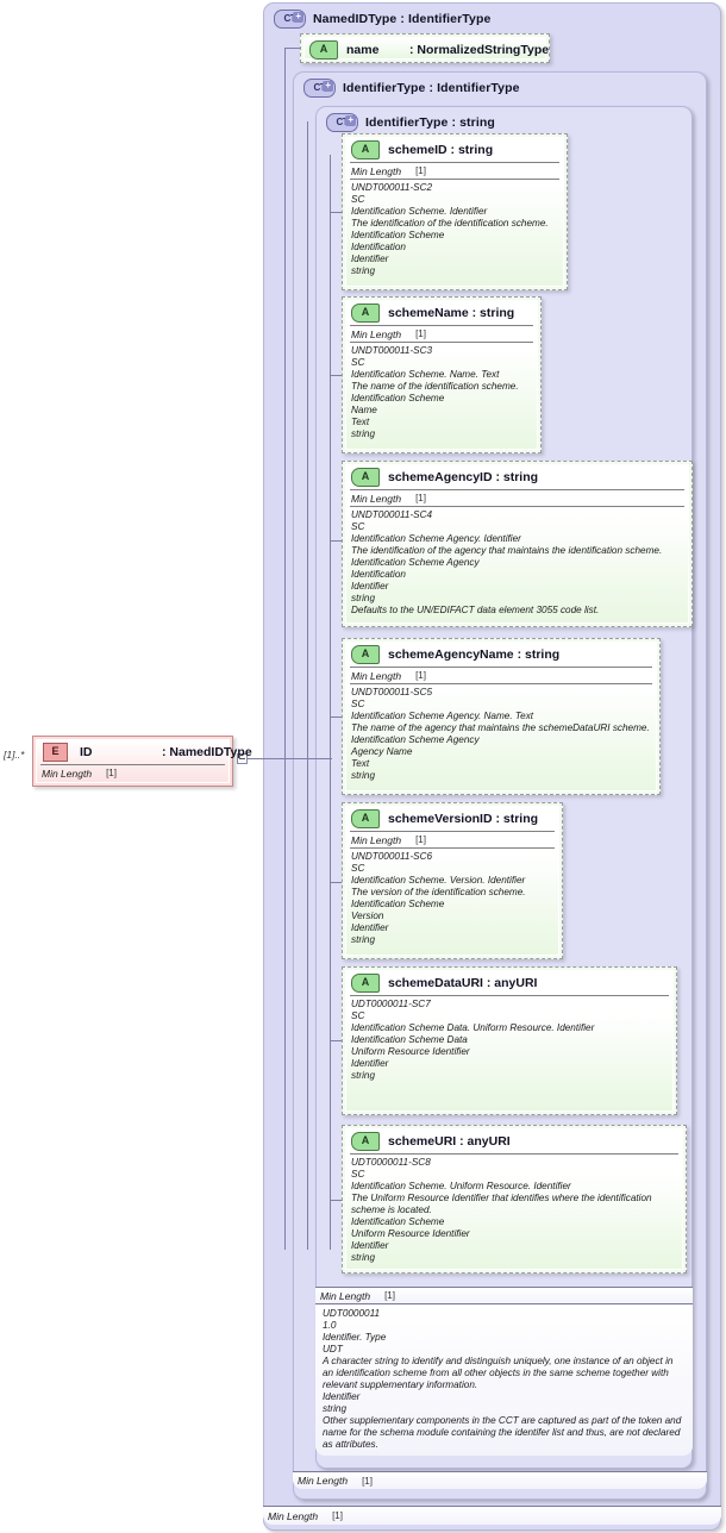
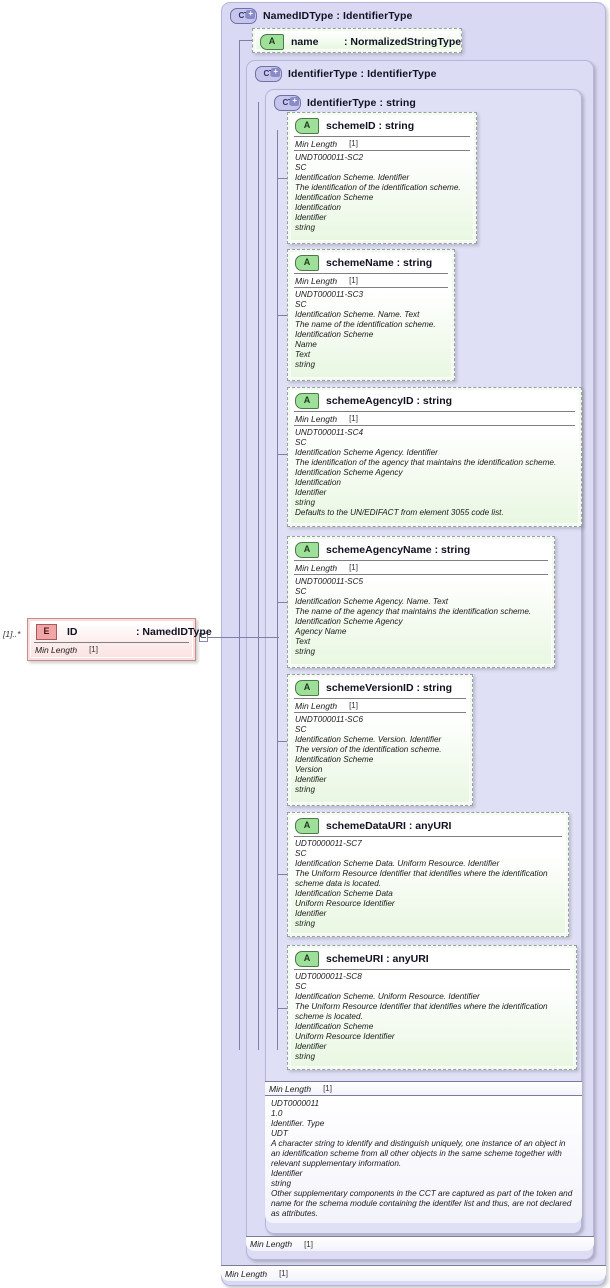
  CT
  +
  NamedIDType : IdentifierType
  CT
  +
  IdentifierType : IdentifierType
  CT
  +
  IdentifierType : string
  [1]..*
  E
  ID
  : NamedIDType
  Min Length
  [1]
  A
  name
  : NormalizedStringType
  A
  schemeID : string
  Min Length
  [1]
  UNDT000011-SC2
  SC
  Identification Scheme. Identifier
  The identification of the identification scheme.
  Identification Scheme
  Identification
  Identifier
  string
  A
  schemeName : string
  Min Length
  [1]
  UNDT000011-SC3
  SC
  Identification Scheme. Name. Text
  The name of the identification scheme.
  Identification Scheme
  Name
  Text
  string
  A
  schemeAgencyID : string
  Min Length
  [1]
  UNDT000011-SC4
  SC
  Identification Scheme Agency. Identifier
  The identification of the agency that maintains the identification scheme.
  Identification Scheme Agency
  Identification
  Identifier
  string
- Defaults to the UN/EDIFACT data element 3055 code list.
+ Defaults to the UN/EDIFACT from element 3055 code list.
  A
  schemeAgencyName : string
  Min Length
  [1]
  UNDT000011-SC5
  SC
  Identification Scheme Agency. Name. Text
- The name of the agency that maintains the schemeDataURI scheme.
+ The name of the agency that maintains the identification scheme.
  Identification Scheme Agency
  Agency Name
  Text
  string
  A
  schemeVersionID : string
  Min Length
  [1]
  UNDT000011-SC6
  SC
  Identification Scheme. Version. Identifier
  The version of the identification scheme.
  Identification Scheme
  Version
  Identifier
  string
  A
  schemeDataURI : anyURI
  UDT0000011-SC7
  SC
  Identification Scheme Data. Uniform Resource. Identifier
+ The Uniform Resource Identifier that identifies where the identification scheme data is located.
  Identification Scheme Data
  Uniform Resource Identifier
  Identifier
  string
  A
  schemeURI : anyURI
  UDT0000011-SC8
  SC
  Identification Scheme. Uniform Resource. Identifier
  The Uniform Resource Identifier that identifies where the identification scheme is located.
  Identification Scheme
  Uniform Resource Identifier
  Identifier
  string
  Min Length
  [1]
  UDT0000011
  1.0
  Identifier. Type
  UDT
  A character string to identify and distinguish uniquely, one instance of an object in an identification scheme from all other objects in the same scheme together with relevant supplementary information.
  Identifier
  string
  Other supplementary components in the CCT are captured as part of the token and name for the schema module containing the identifer list and thus, are not declared as attributes.
  Min Length
  [1]
  Min Length
  [1]
